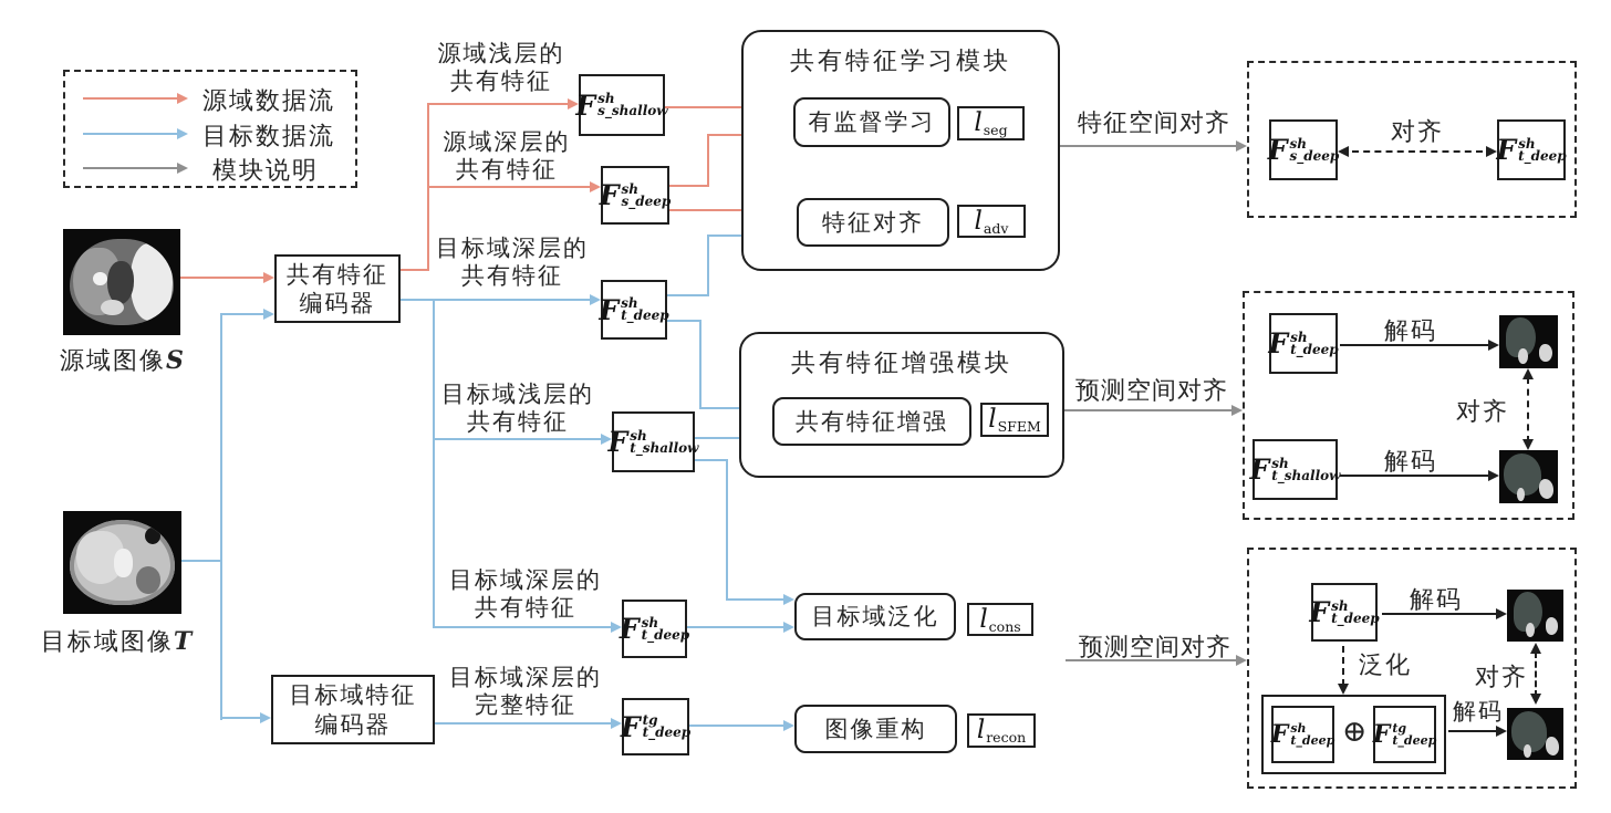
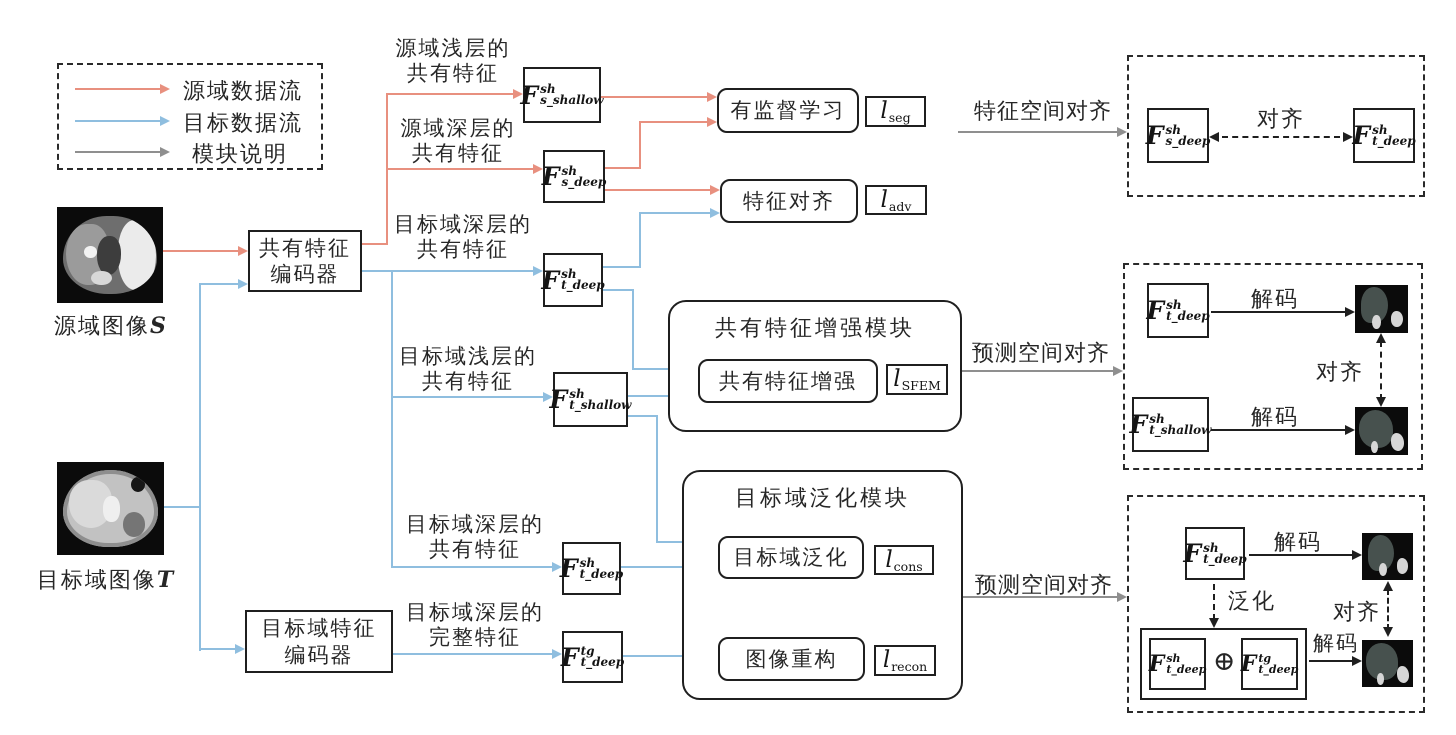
  源域数据流
  目标数据流
  模块说明
  源域图像S
  目标域图像T
  共有特征
  编码器
  目标域特征
  编码器
  源域浅层的
  共有特征
  源域深层的
  共有特征
  目标域深层的
  共有特征
  目标域浅层的
  共有特征
  目标域深层的
  共有特征
  目标域深层的
  完整特征
  F
  sh
  s_shallow
  F
  sh
  s_deep
  F
  sh
  t_deep
  F
  sh
  t_shallow
  F
  sh
  t_deep
  F
  tg
  t_deep
- 共有特征学习模块
  有监督学习
  l
  seg
  特征对齐
  l
  adv
  共有特征增强模块
  共有特征增强
  l
  SFEM
+ 目标域泛化模块
  目标域泛化
  l
  cons
  图像重构
  l
  recon
  特征空间对齐
  预测空间对齐
  预测空间对齐
  F
  sh
  s_deep
  F
  sh
  t_deep
  对齐
  F
  sh
  t_deep
  解码
  F
  sh
  t_shallow
  解码
  对齐
  F
  sh
  t_deep
  解码
  泛化
  F
  sh
  t_deep
  ⊕
  F
  tg
  t_deep
  解码
  对齐
